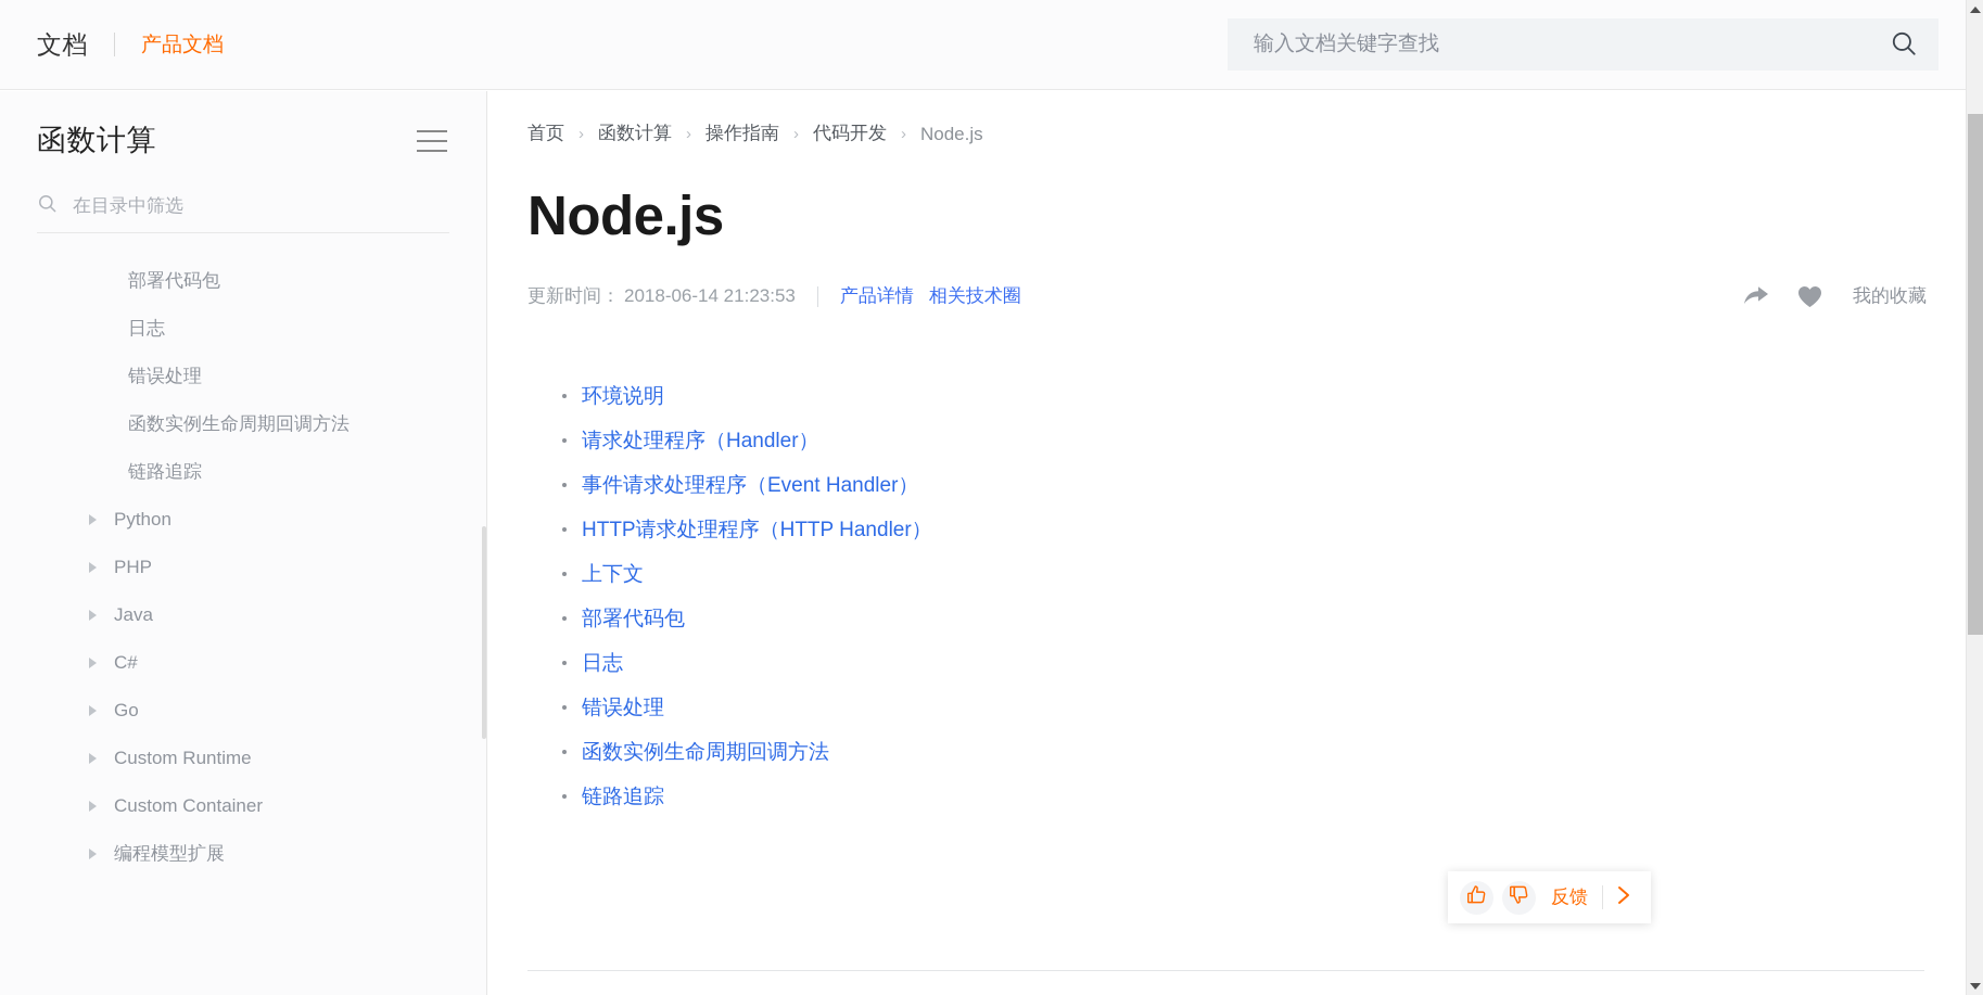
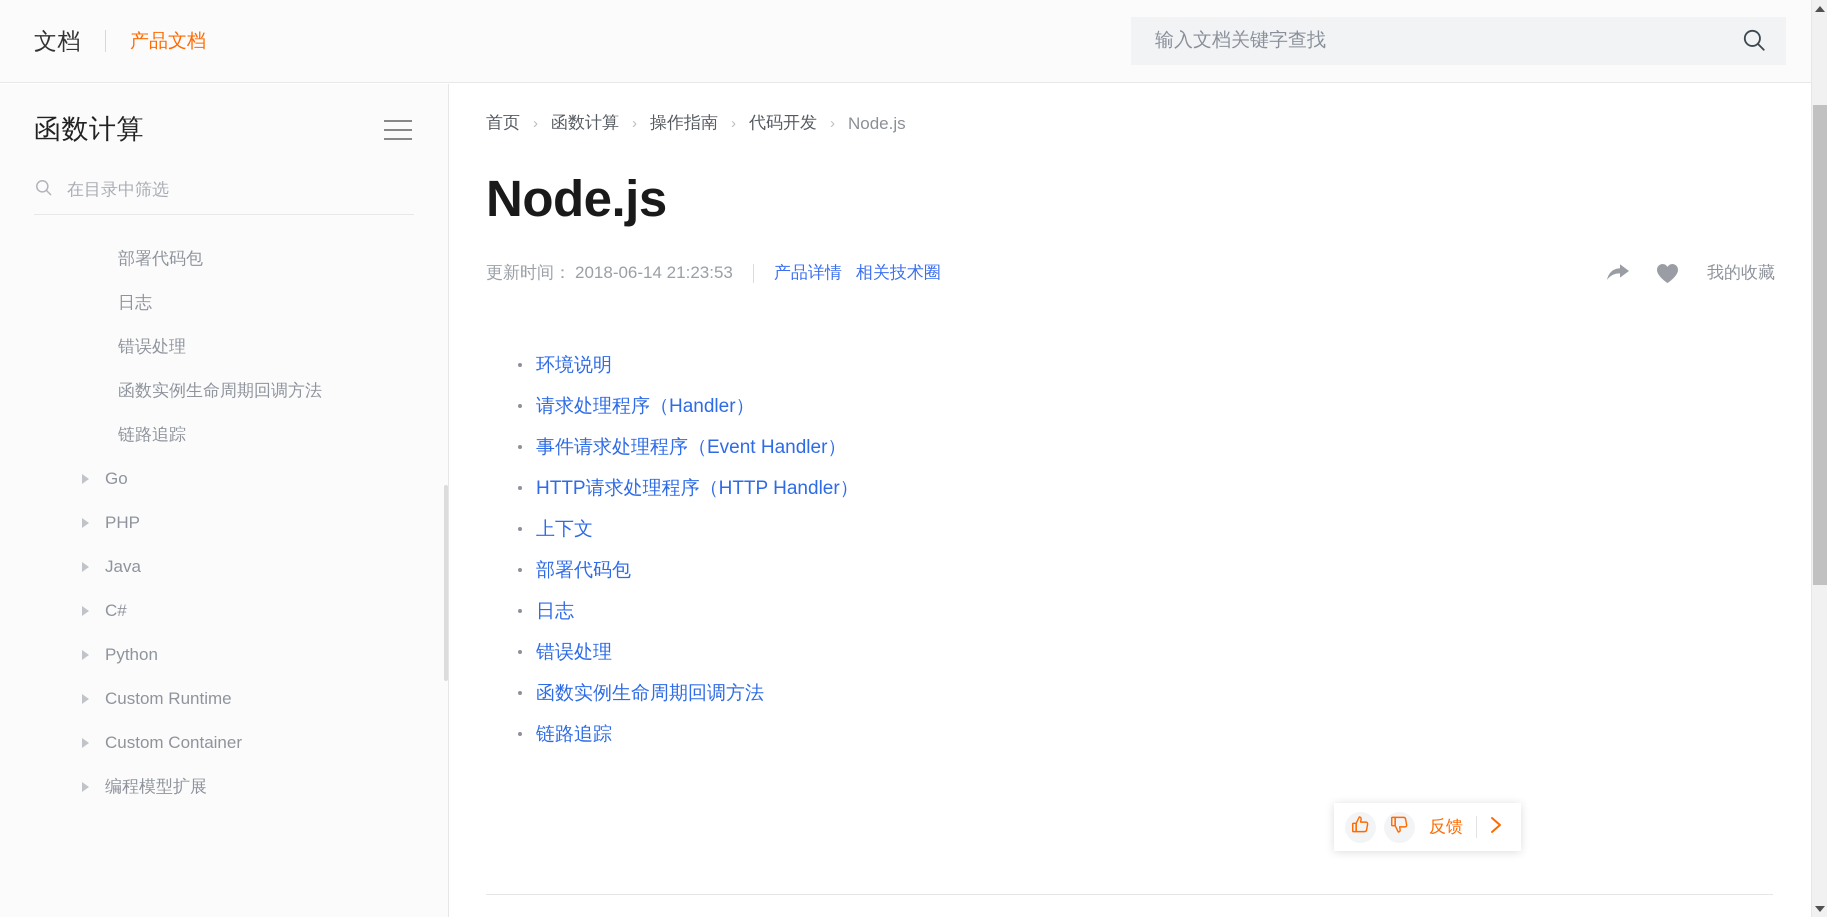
  文档
  产品文档
  输入文档关键字查找
  函数计算
  在目录中筛选
  部署代码包
  日志
  错误处理
  函数实例生命周期回调方法
  链路追踪
- Python
+ Go
  PHP
  Java
  C#
- Go
+ Python
  Custom Runtime
  Custom Container
  编程模型扩展
  首页
  ›
  函数计算
  ›
  操作指南
  ›
  代码开发
  ›
  Node.js
  Node.js
  更新时间：
  2018-06-14 21:23:53
  产品详情
  相关技术圈
  我的收藏
  环境说明
  请求处理程序（Handler）
  事件请求处理程序（Event Handler）
  HTTP请求处理程序（HTTP Handler）
  上下文
  部署代码包
  日志
  错误处理
  函数实例生命周期回调方法
  链路追踪
  反馈
